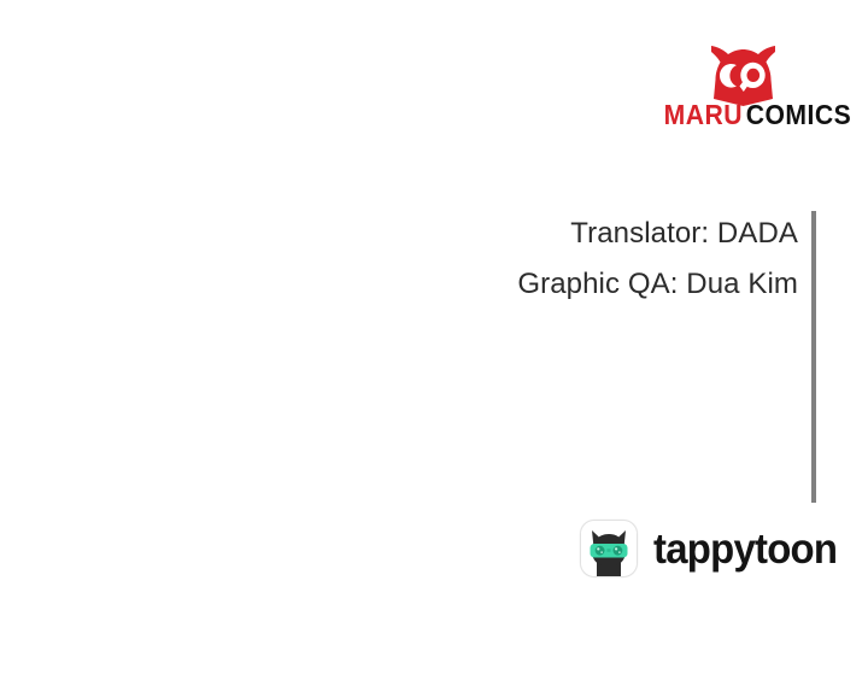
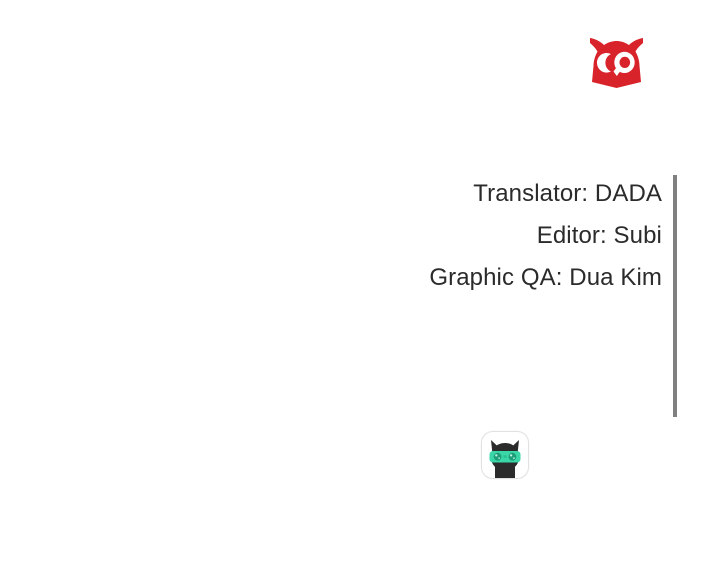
- MARUCOMICS
  Translator: DADA
+ Editor: Subi
  Graphic QA: Dua Kim
- tappytoon
